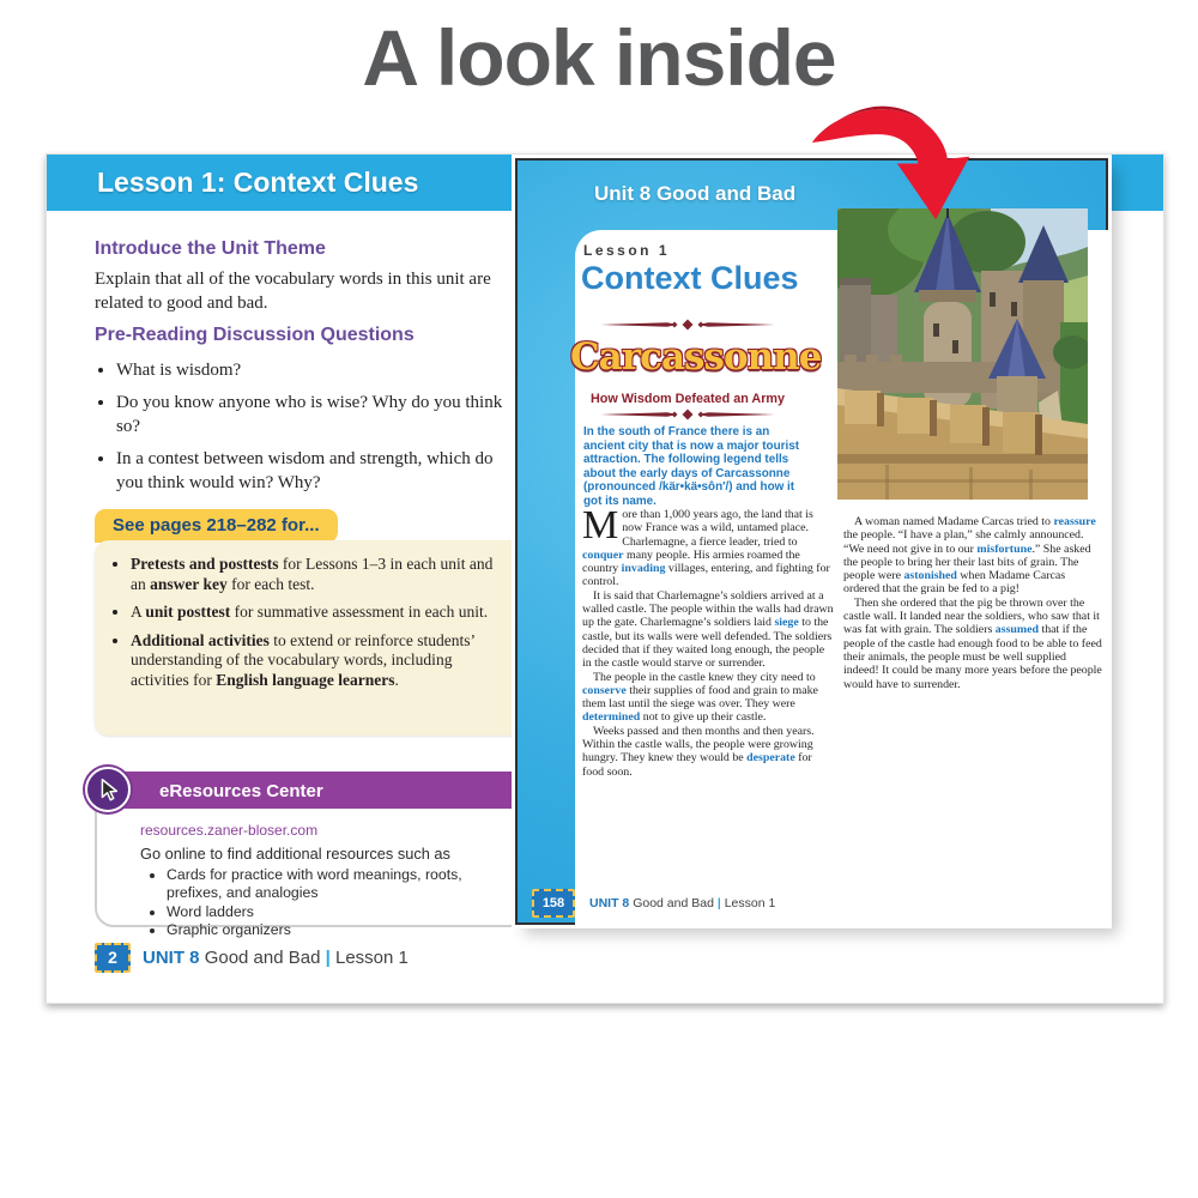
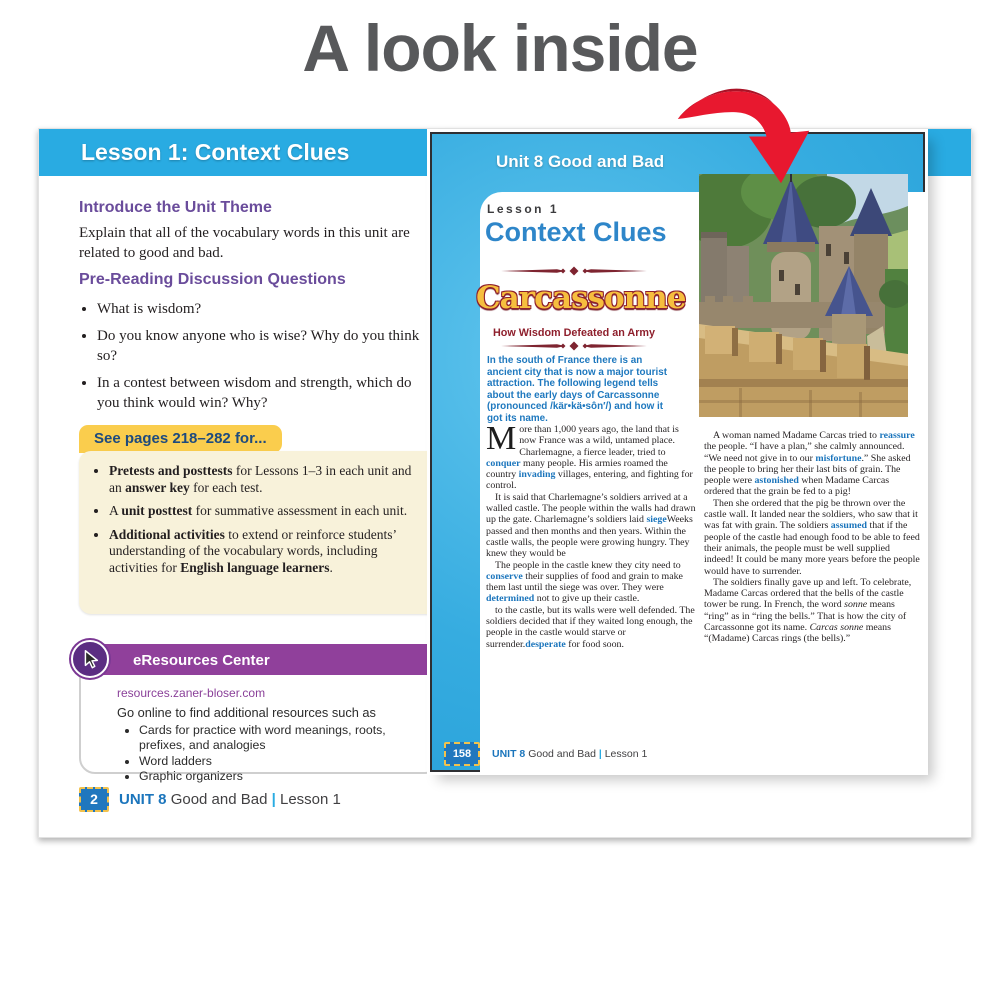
  A look inside
  Lesson 1: Context Clues
  Introduce the Unit Theme
  Explain that all of the vocabulary words in this unit are related to good and bad.
  Pre-Reading Discussion Questions
  What is wisdom?
  Do you know anyone who is wise? Why do you think so?
  In a contest between wisdom and strength, which do you think would win? Why?
  See pages 218–282 for...
  Pretests and posttests for Lessons 1–3 in each unit and an answer key for each test.
  A unit posttest for summative assessment in each unit.
  Additional activities to extend or reinforce students’ understanding of the vocabulary words, including activities for English language learners.
  eResources Center
  resources.zaner-bloser.com
  Go online to find additional resources such as
  Cards for practice with word meanings, roots, prefixes, and analogies
  Word ladders
  Graphic organizers
  2
  UNIT 8 Good and Bad | Lesson 1
  Unit 8 Good and Bad
  Lesson 1
  Context Clues
  Carcassonne
  How Wisdom Defeated an Army
  In the south of France there is an ancient city that is now a major tourist attraction. The following legend tells about the early days of Carcassonne (pronounced /kär•kä•sôn′/) and how it got its name.
  M
  ore than 1,000 years ago, the land that is now France was a wild, untamed place. Charlemagne, a fierce leader, tried to conquer many people. His armies roamed the country invading villages, entering, and fighting for control.
- It is said that Charlemagne’s soldiers arrived at a walled castle. The people within the walls had drawn up the gate. Charlemagne’s soldiers laid siege to the castle, but its walls were well defended. The soldiers decided that if they waited long enough, the people in the castle would starve or surrender.
+ It is said that Charlemagne’s soldiers arrived at a walled castle. The people within the walls had drawn up the gate. Charlemagne’s soldiers laid siegeWeeks passed and then months and then years. Within the castle walls, the people were growing hungry. They knew they would be
  The people in the castle knew they city need to conserve their supplies of food and grain to make them last until the siege was over. They were determined not to give up their castle.
- Weeks passed and then months and then years. Within the castle walls, the people were growing hungry. They knew they would be desperate for food soon.
+ to the castle, but its walls were well defended. The soldiers decided that if they waited long enough, the people in the castle would starve or surrender.desperate for food soon.
  A woman named Madame Carcas tried to reassure the people. “I have a plan,” she calmly announced. “We need not give in to our misfortune.” She asked the people to bring her their last bits of grain. The people were astonished when Madame Carcas ordered that the grain be fed to a pig!
  Then she ordered that the pig be thrown over the castle wall. It landed near the soldiers, who saw that it was fat with grain. The soldiers assumed that if the people of the castle had enough food to be able to feed their animals, the people must be well supplied indeed! It could be many more years before the people would have to surrender.
+ The soldiers finally gave up and left. To celebrate, Madame Carcas ordered that the bells of the castle tower be rung. In French, the word sonne means “ring” as in “ring the bells.” That is how the city of Carcassonne got its name. Carcas sonne means “(Madame) Carcas rings (the bells).”
  158
  UNIT 8 Good and Bad | Lesson 1
